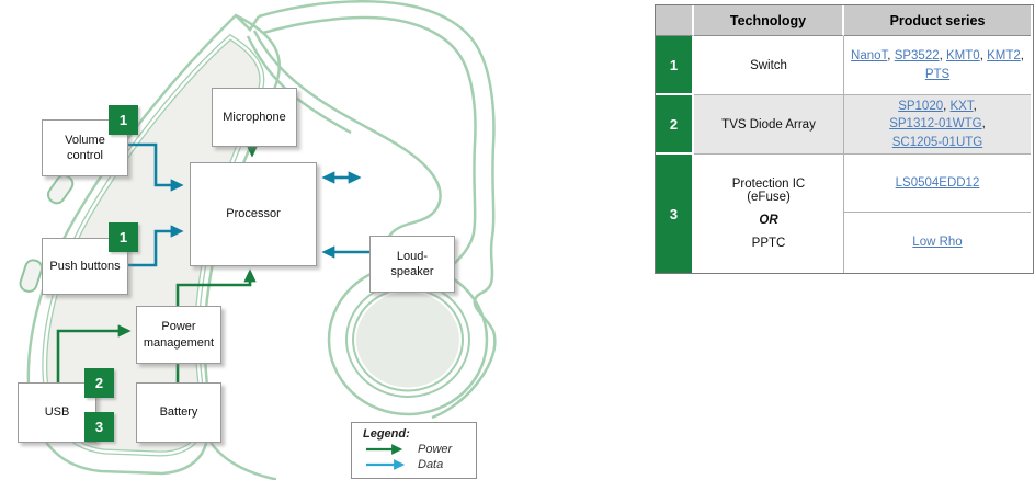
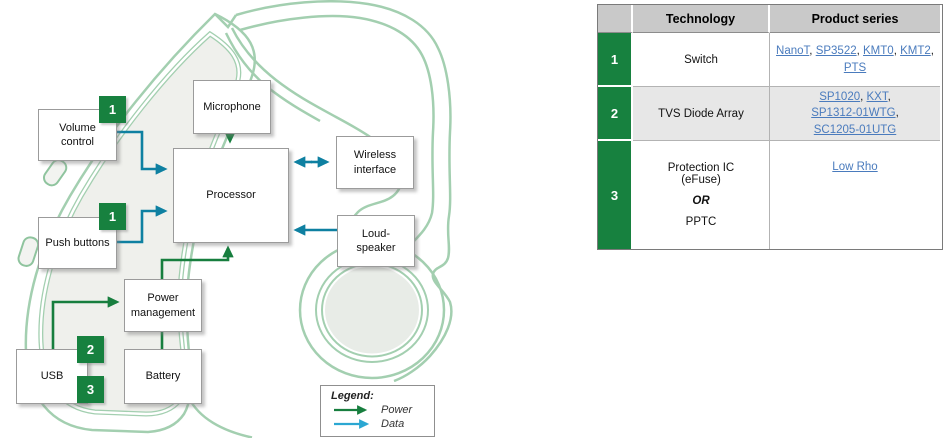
  Volume control
  Push buttons
  Microphone
  Processor
+ Wireless interface
  Loud-speaker
  Power management
  Battery
  USB
  1
  1
  2
  3
  Legend:
  Power
  Data
  Technology
  Product series
  1
  Switch
  NanoT, SP3522, KMT0, KMT2, PTS
  2
  TVS Diode Array
  SP1020, KXT, SP1312-01WTG, SC1205-01UTG
  3
  Protection IC (eFuse)
  OR
  PPTC
- LS0504EDD12
  Low Rho
